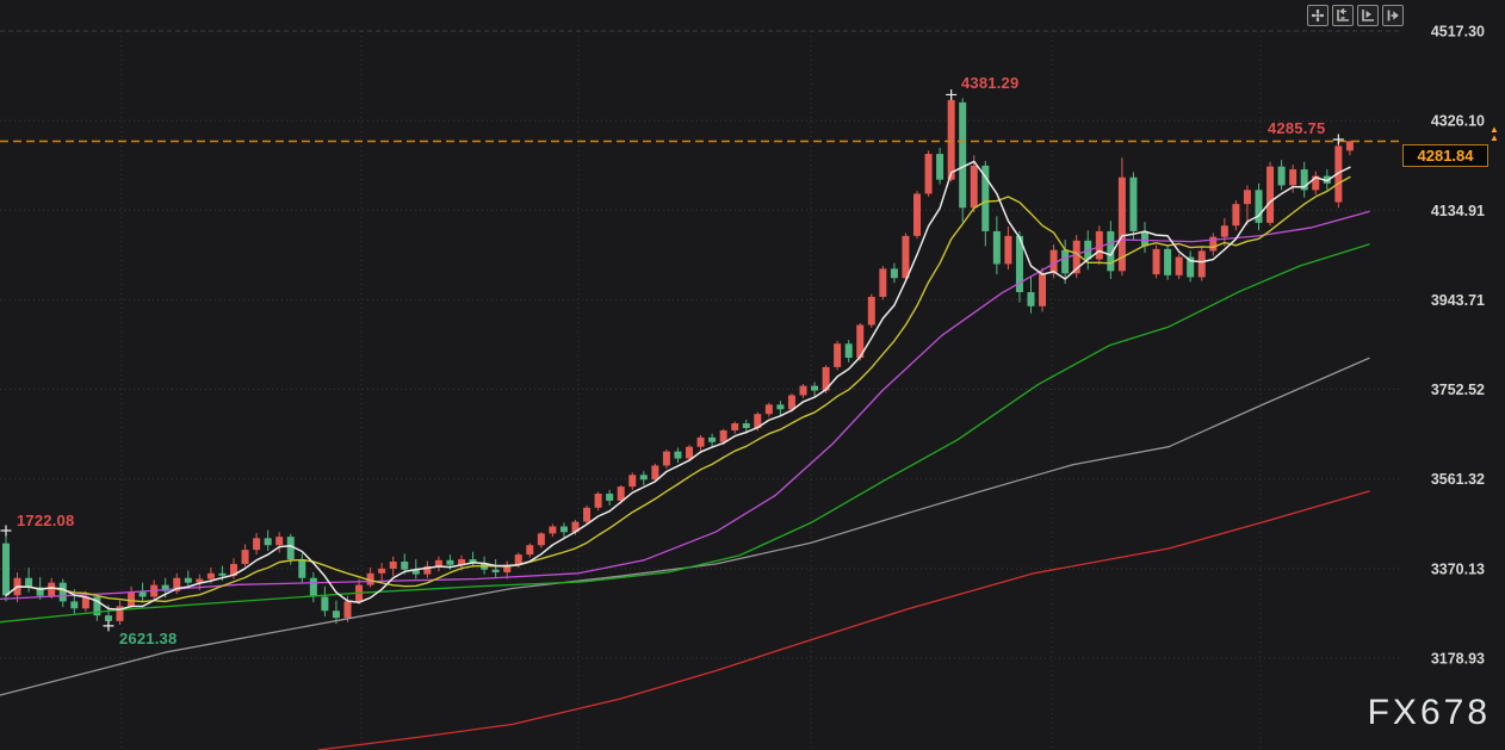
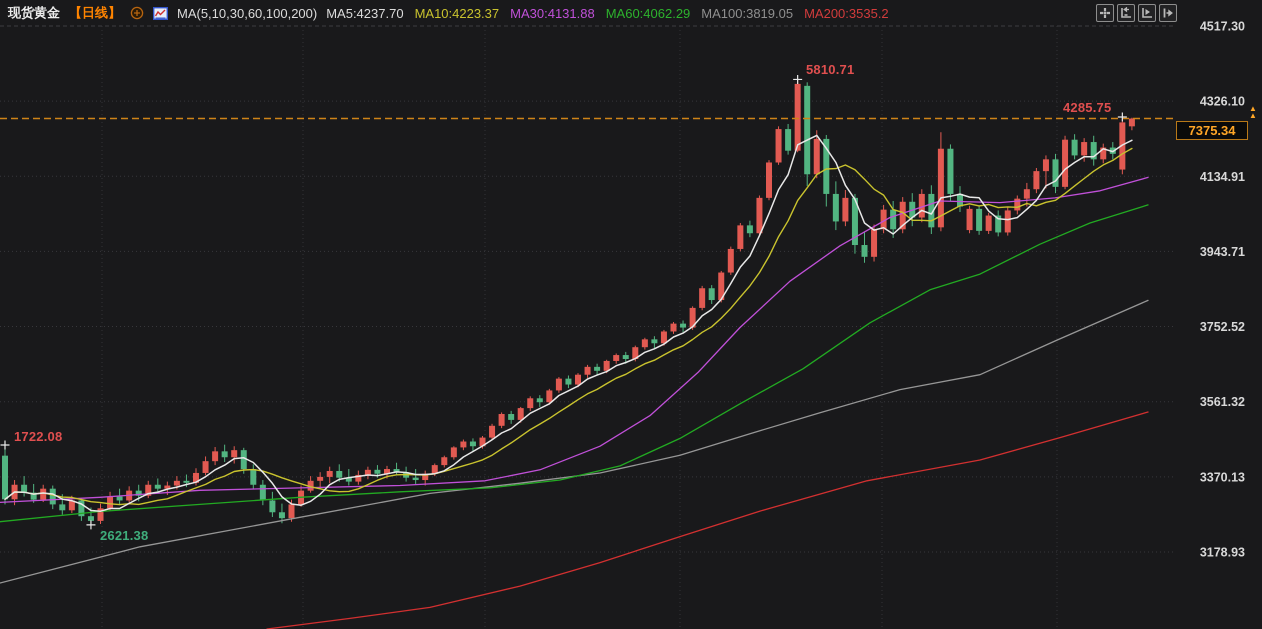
  4517.30
  4326.10
  4134.91
  3943.71
  3752.52
  3561.32
  3370.13
  3178.93
+ 现货黄金
+ 【日线】
+ MA(5,10,30,60,100,200)
+ MA5:4237.70
+ MA10:4223.37
+ MA30:4131.88
+ MA60:4062.29
+ MA100:3819.05
+ MA200:3535.2
- 4281.84
+ 7375.34
  ▲
  ▲
- FX678
  1722.08
  2621.38
- 4381.29
+ 5810.71
  4285.75
